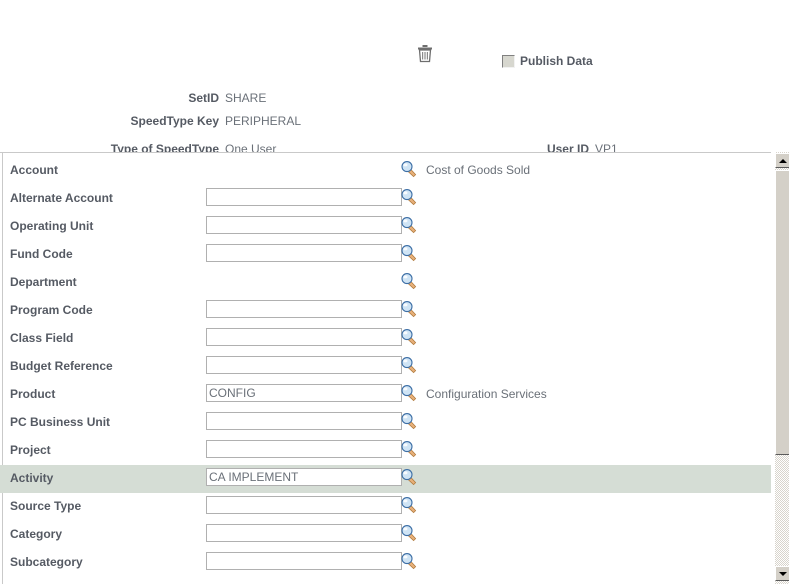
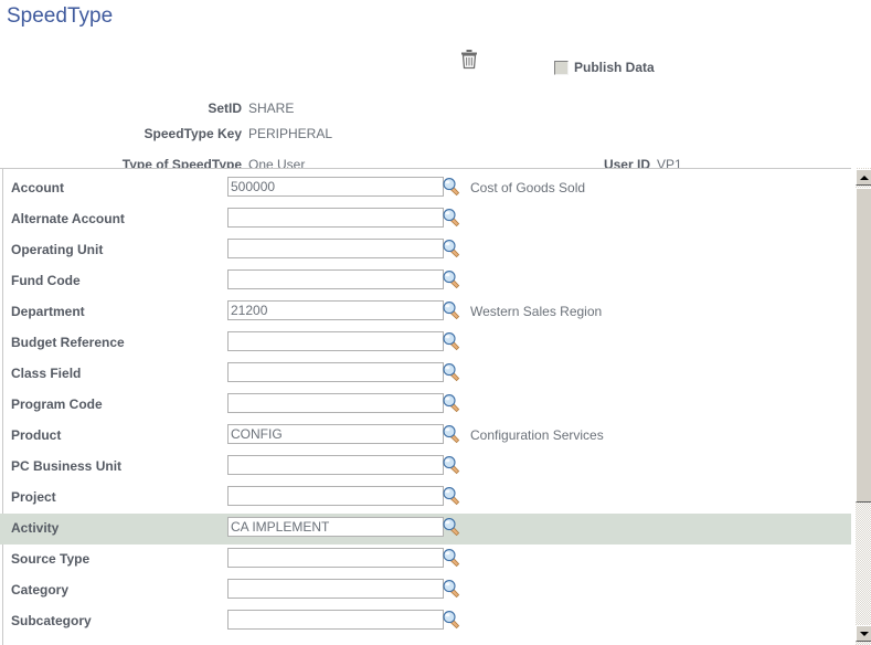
+ SpeedType
  SetID
  SHARE
  SpeedType Key
  PERIPHERAL
  Type of SpeedType
  One User
  User ID
  VP1
  Publish Data
  Account
+ 500000
  Cost of Goods Sold
  Alternate Account
  Operating Unit
  Fund Code
  Department
+ 21200
+ Western Sales Region
- Program Code
+ Budget Reference
  Class Field
- Budget Reference
+ Program Code
  Product
  CONFIG
  Configuration Services
  PC Business Unit
  Project
  Activity
  CA IMPLEMENT
  Source Type
  Category
  Subcategory
